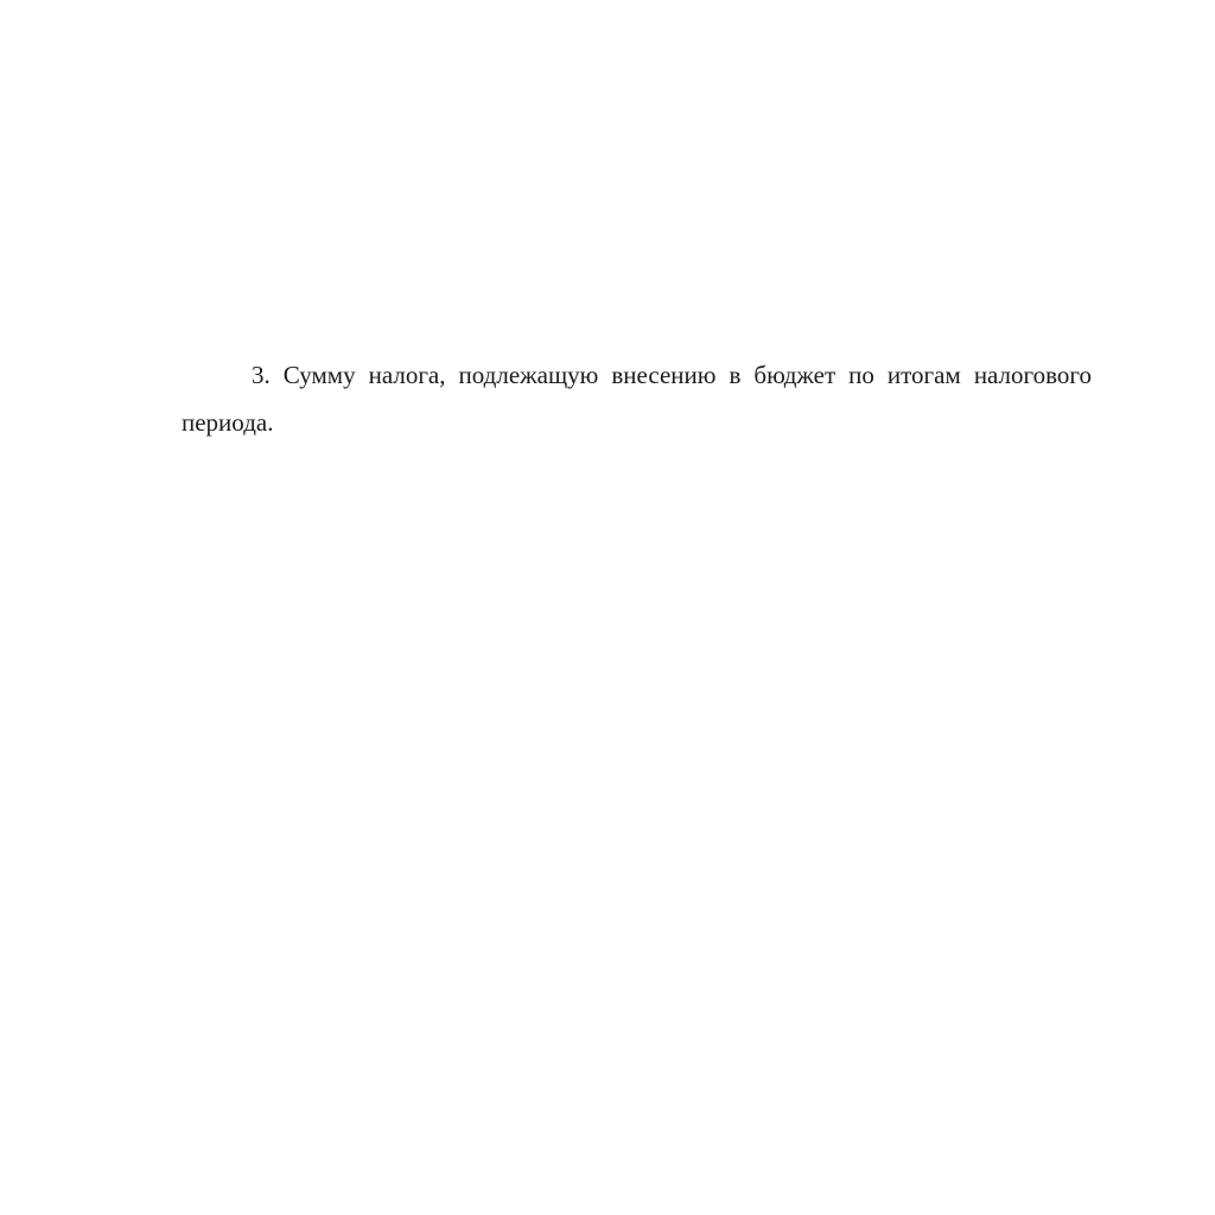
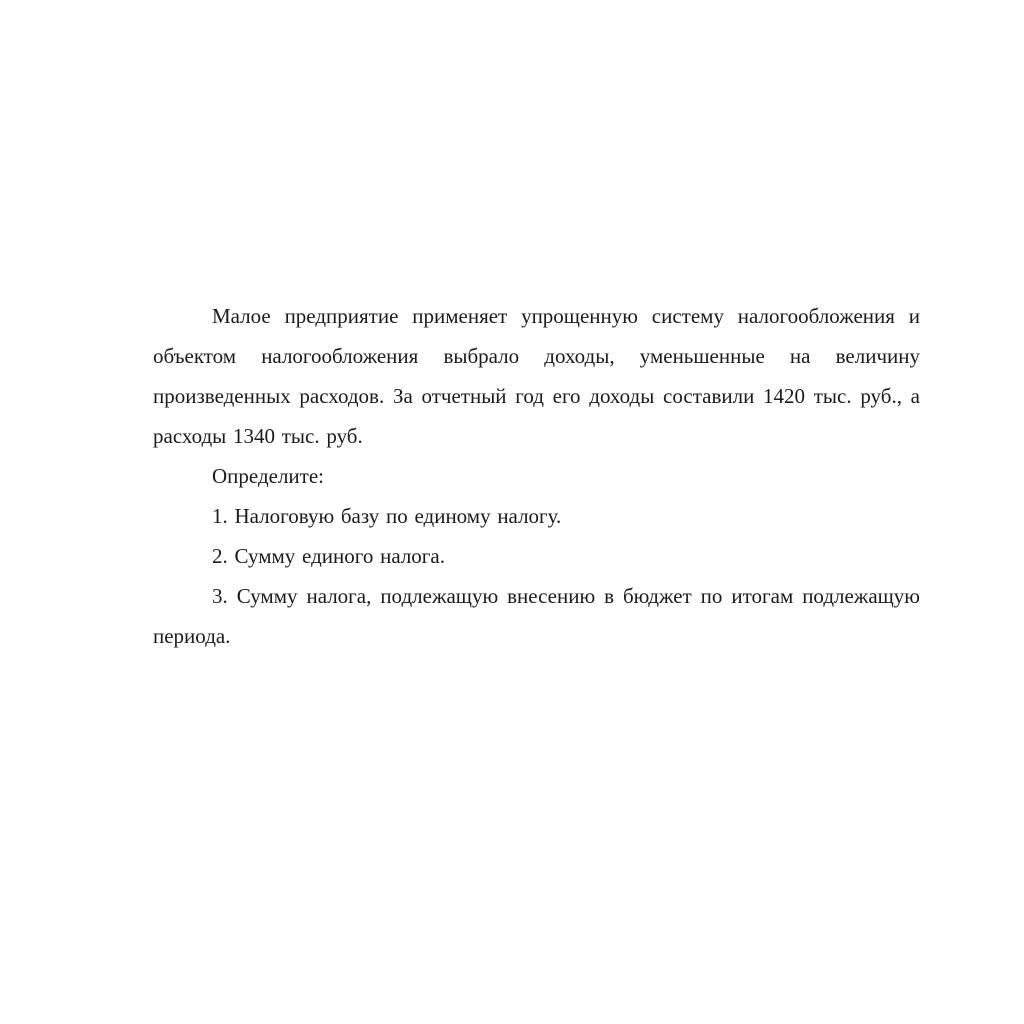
+ Малое предприятие применяет упрощенную систему налогообложения и объектом налогообложения выбрало доходы, уменьшенные на величину произведенных расходов. За отчетный год его доходы составили 1420 тыс. руб., а расходы 1340 тыс. руб.
+ Определите:
+ 1. Налоговую базу по единому налогу.
+ 2. Сумму единого налога.
- 3. Сумму налога, подлежащую внесению в бюджет по итогам налогового периода.
+ 3. Сумму налога, подлежащую внесению в бюджет по итогам подлежащую периода.
